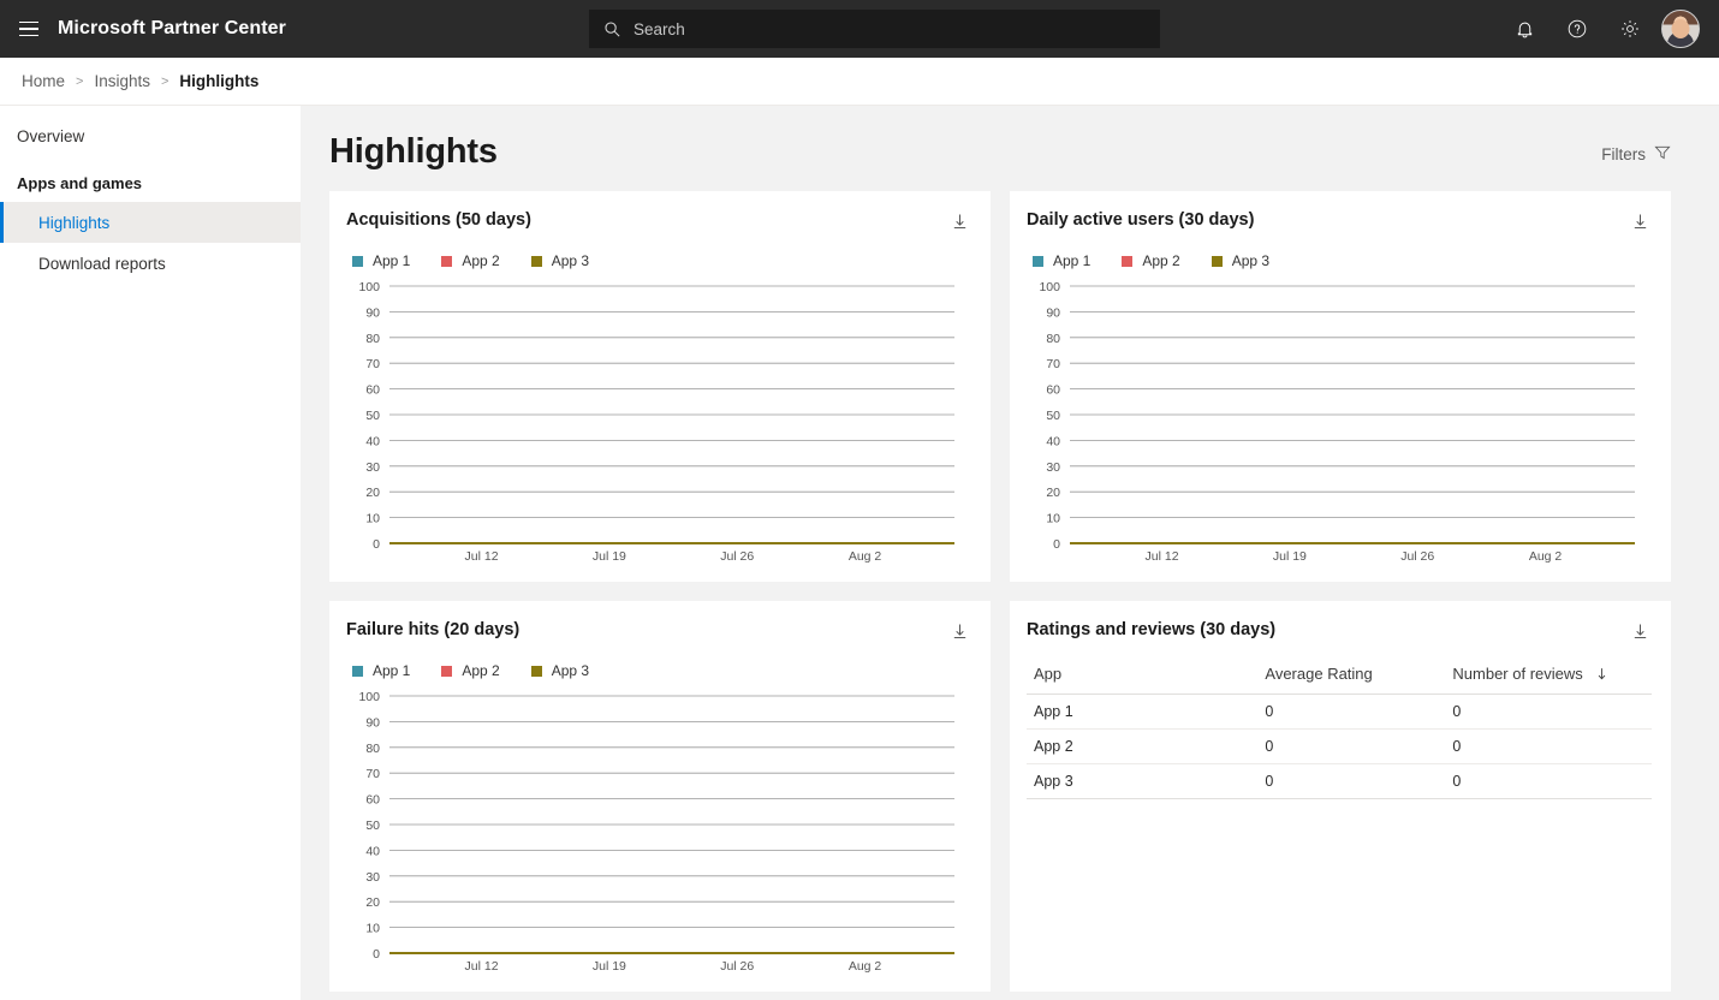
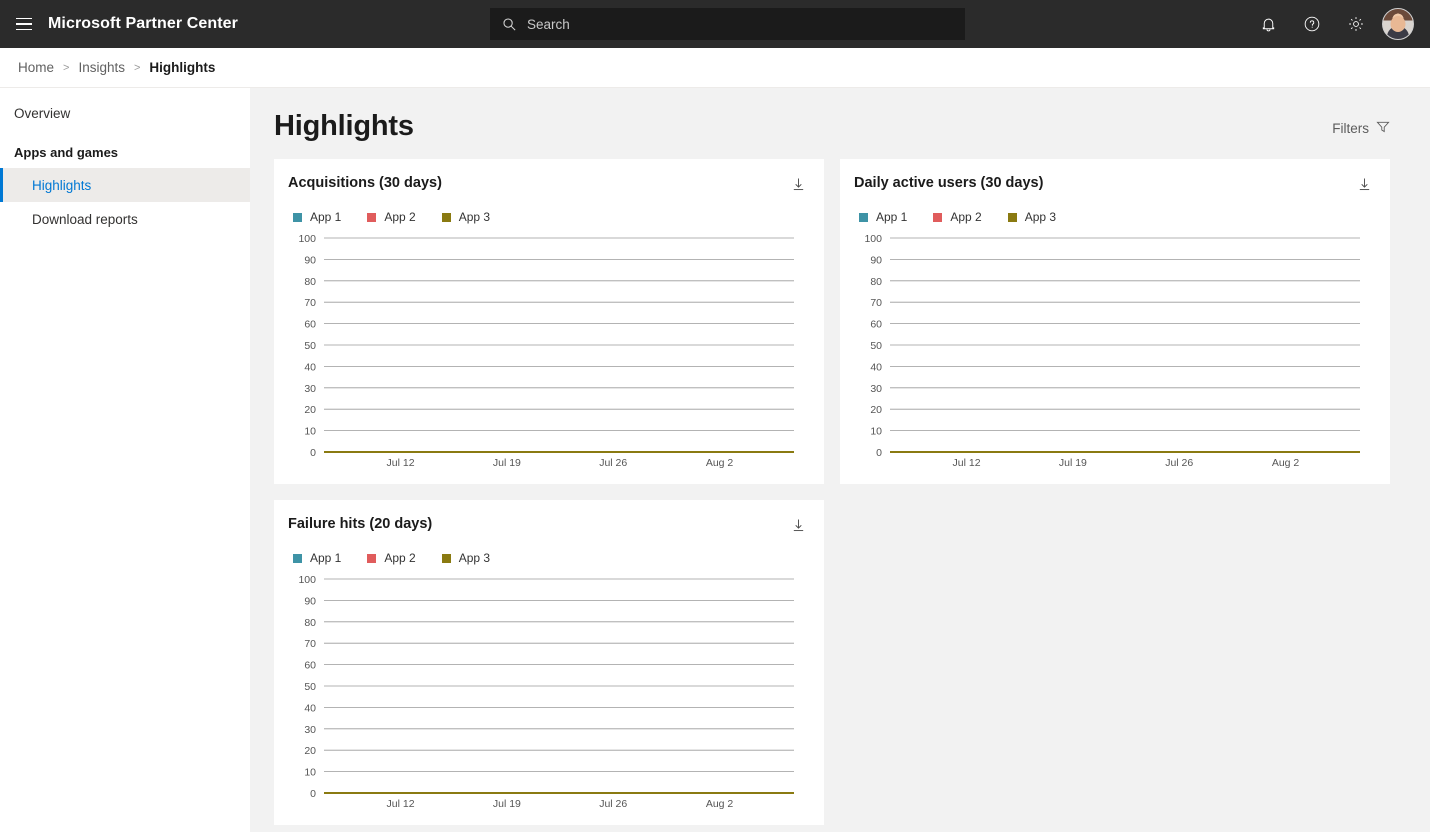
  Microsoft Partner Center
  Search
  Home
  >
  Insights
  >
  Highlights
  Overview
  Apps and games
  Highlights
  Download reports
  Highlights
  Filters
- Acquisitions (50 days)
+ Acquisitions (30 days)
  App 1
  App 2
  App 3
  0
  10
  20
  30
  40
  50
  60
  70
  80
  90
  100
  Jul 12
  Jul 19
  Jul 26
  Aug 2
  Daily active users (30 days)
  App 1
  App 2
  App 3
  0
  10
  20
  30
  40
  50
  60
  70
  80
  90
  100
  Jul 12
  Jul 19
  Jul 26
  Aug 2
  Failure hits (20 days)
  App 1
  App 2
  App 3
  0
  10
  20
  30
  40
  50
  60
  70
  80
  90
  100
  Jul 12
  Jul 19
  Jul 26
  Aug 2
- Ratings and reviews (30 days)
- App	Average Rating	Number of reviews
- App 1	0	0
- App 2	0	0
- App 3	0	0
